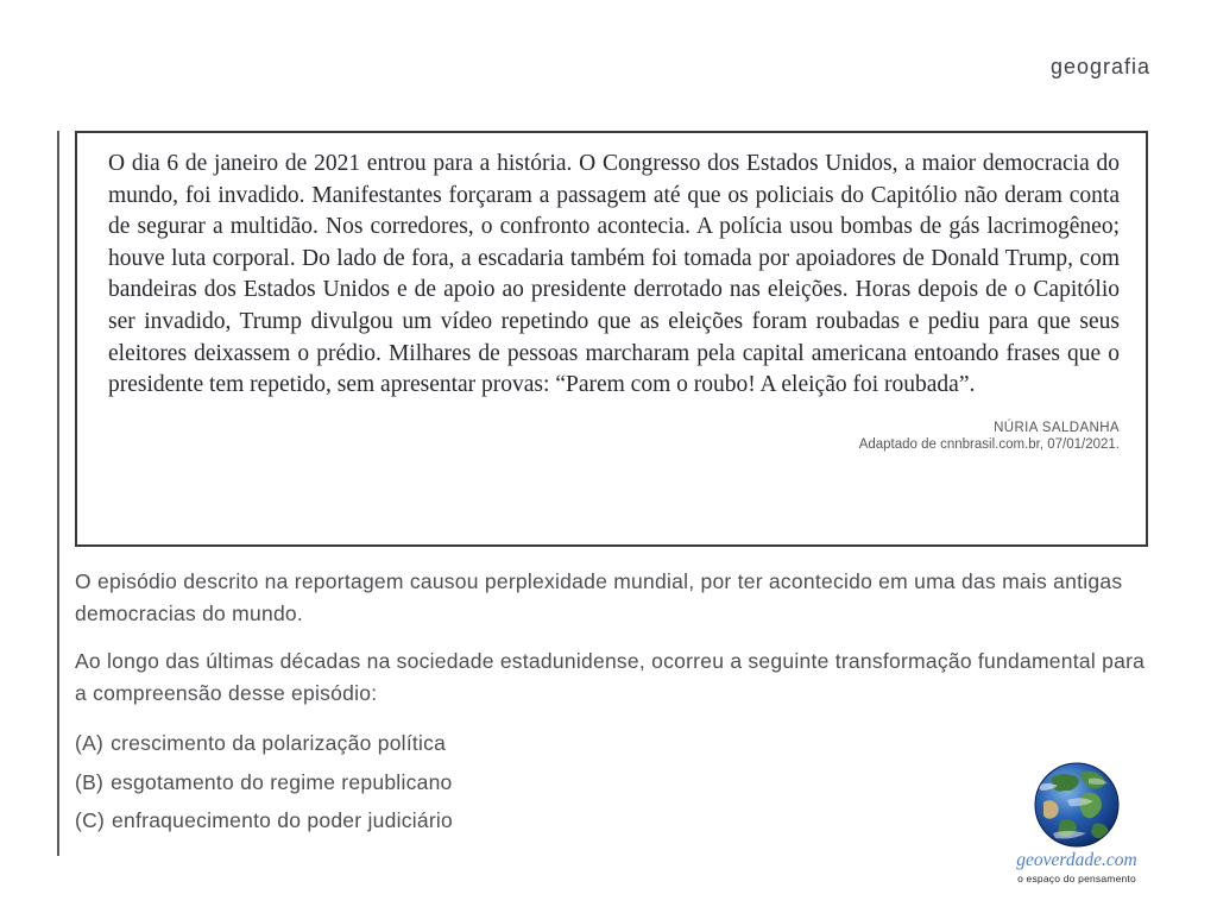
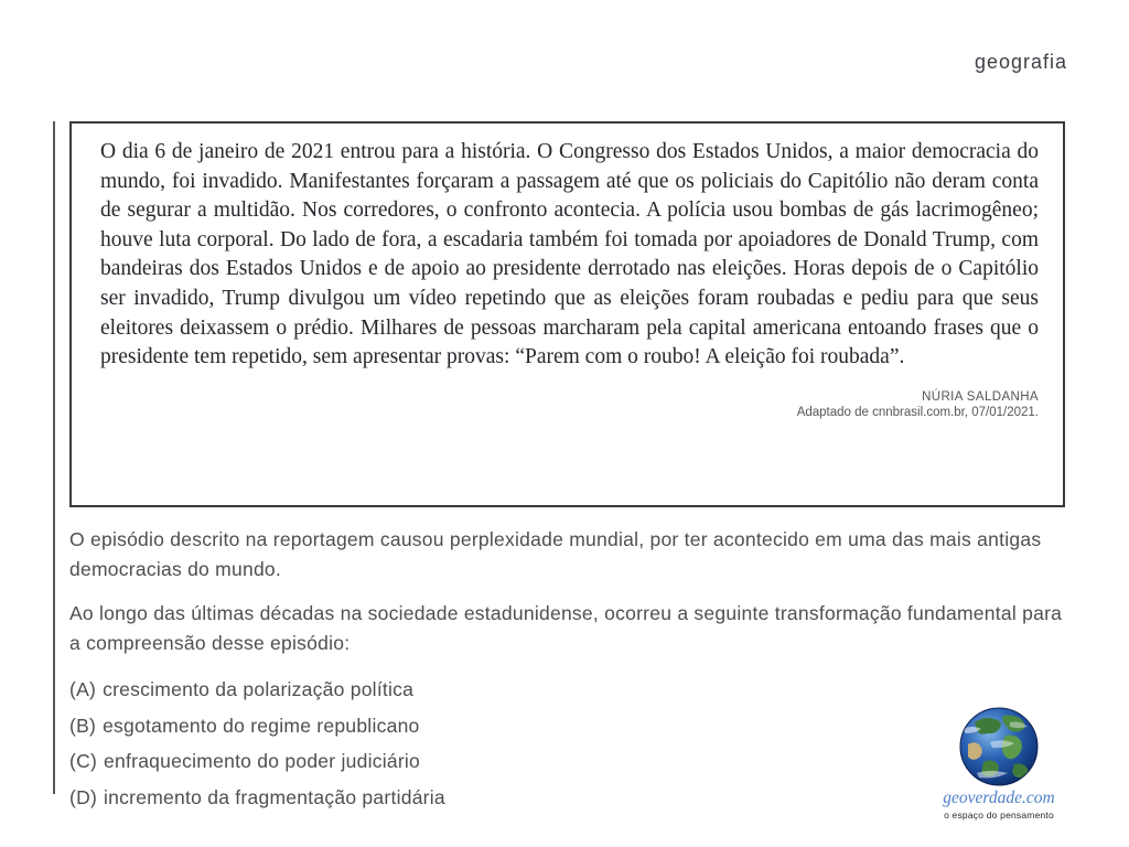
  geografia
  O dia 6 de janeiro de 2021 entrou para a história. O Congresso dos Estados Unidos, a maior democracia do mundo, foi invadido. Manifestantes forçaram a passagem até que os policiais do Capitólio não deram conta de segurar a multidão. Nos corredores, o confronto acontecia. A polícia usou bombas de gás lacrimogêneo; houve luta corporal. Do lado de fora, a escadaria também foi tomada por apoiadores de Donald Trump, com bandeiras dos Estados Unidos e de apoio ao presidente derrotado nas eleições. Horas depois de o Capitólio ser invadido, Trump divulgou um vídeo repetindo que as eleições foram roubadas e pediu para que seus eleitores deixassem o prédio. Milhares de pessoas marcharam pela capital americana entoando frases que o presidente tem repetido, sem apresentar provas: “Parem com o roubo! A eleição foi roubada”.
  NÚRIA SALDANHA
  Adaptado de cnnbrasil.com.br, 07/01/2021.
  O episódio descrito na reportagem causou perplexidade mundial, por ter acontecido em uma das mais antigas democracias do mundo.
  Ao longo das últimas décadas na sociedade estadunidense, ocorreu a seguinte transformação fundamental para a compreensão desse episódio:
  (A) crescimento da polarização política
  (B) esgotamento do regime republicano
  (C) enfraquecimento do poder judiciário
+ (D) incremento da fragmentação partidária
  geoverdade.com
  o espaço do pensamento
